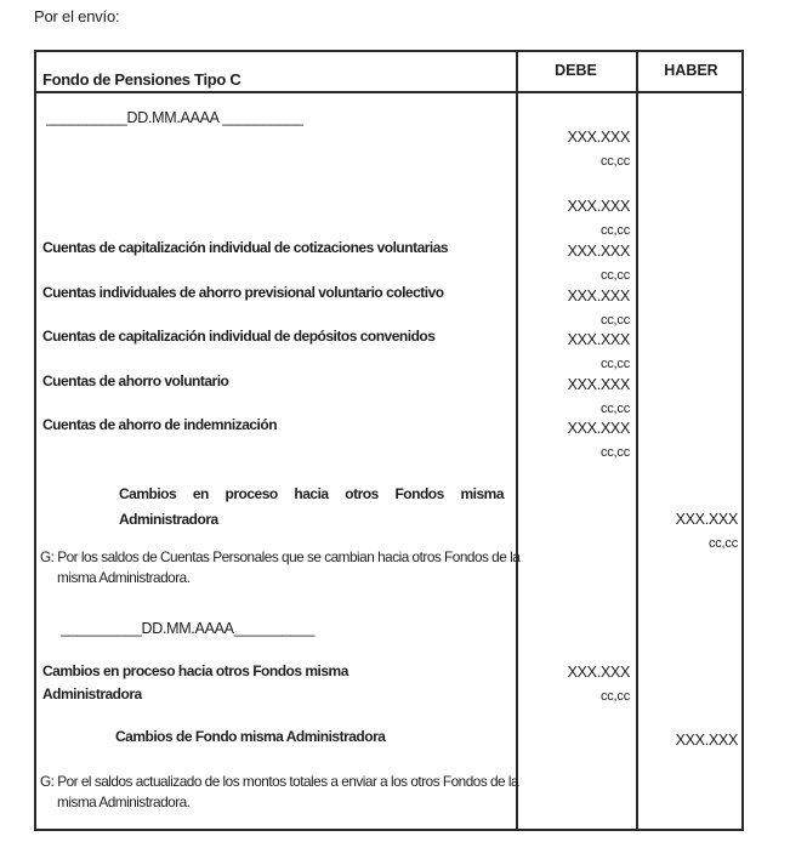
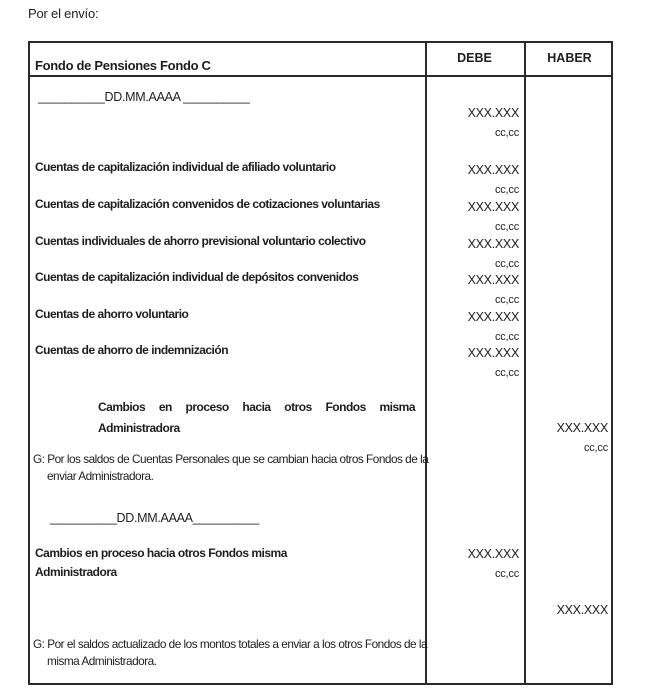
  Por el envío:
- Fondo de Pensiones Tipo C
+ Fondo de Pensiones Fondo C
  DEBE
  HABER
  __________DD.MM.AAAA __________
+ Cuentas de capitalización individual de afiliado voluntario
- Cuentas de capitalización individual de cotizaciones voluntarias
+ Cuentas de capitalización convenidos de cotizaciones voluntarias
  Cuentas individuales de ahorro previsional voluntario colectivo
  Cuentas de capitalización individual de depósitos convenidos
  Cuentas de ahorro voluntario
  Cuentas de ahorro de indemnización
  XXX.XXX
  cc,cc
  XXX.XXX
  cc,cc
  XXX.XXX
  cc,cc
  XXX.XXX
  cc,cc
  XXX.XXX
  cc,cc
  XXX.XXX
  cc,cc
  XXX.XXX
  cc,cc
  Cambios en proceso hacia otros Fondos misma Administradora
  XXX.XXX
  cc,cc
- G: Por los saldos de Cuentas Personales que se cambian hacia otros Fondos de la misma Administradora.
+ G: Por los saldos de Cuentas Personales que se cambian hacia otros Fondos de la enviar Administradora.
  __________DD.MM.AAAA__________
  Cambios en proceso hacia otros Fondos misma Administradora
  XXX.XXX
  cc,cc
- Cambios de Fondo misma Administradora
  XXX.XXX
  G: Por el saldos actualizado de los montos totales a enviar a los otros Fondos de la misma Administradora.
